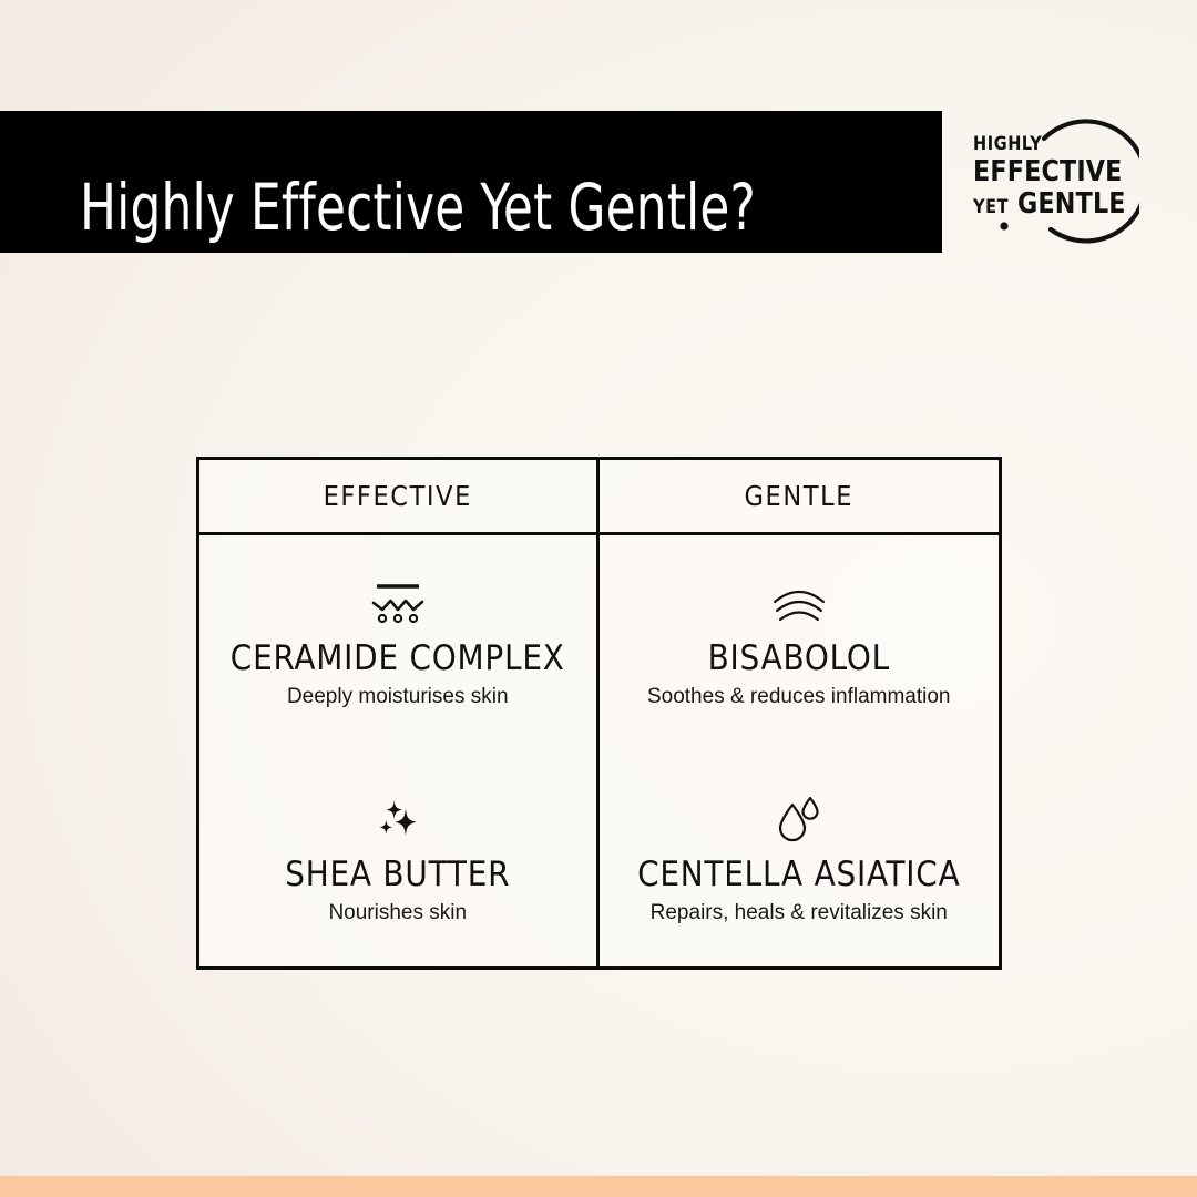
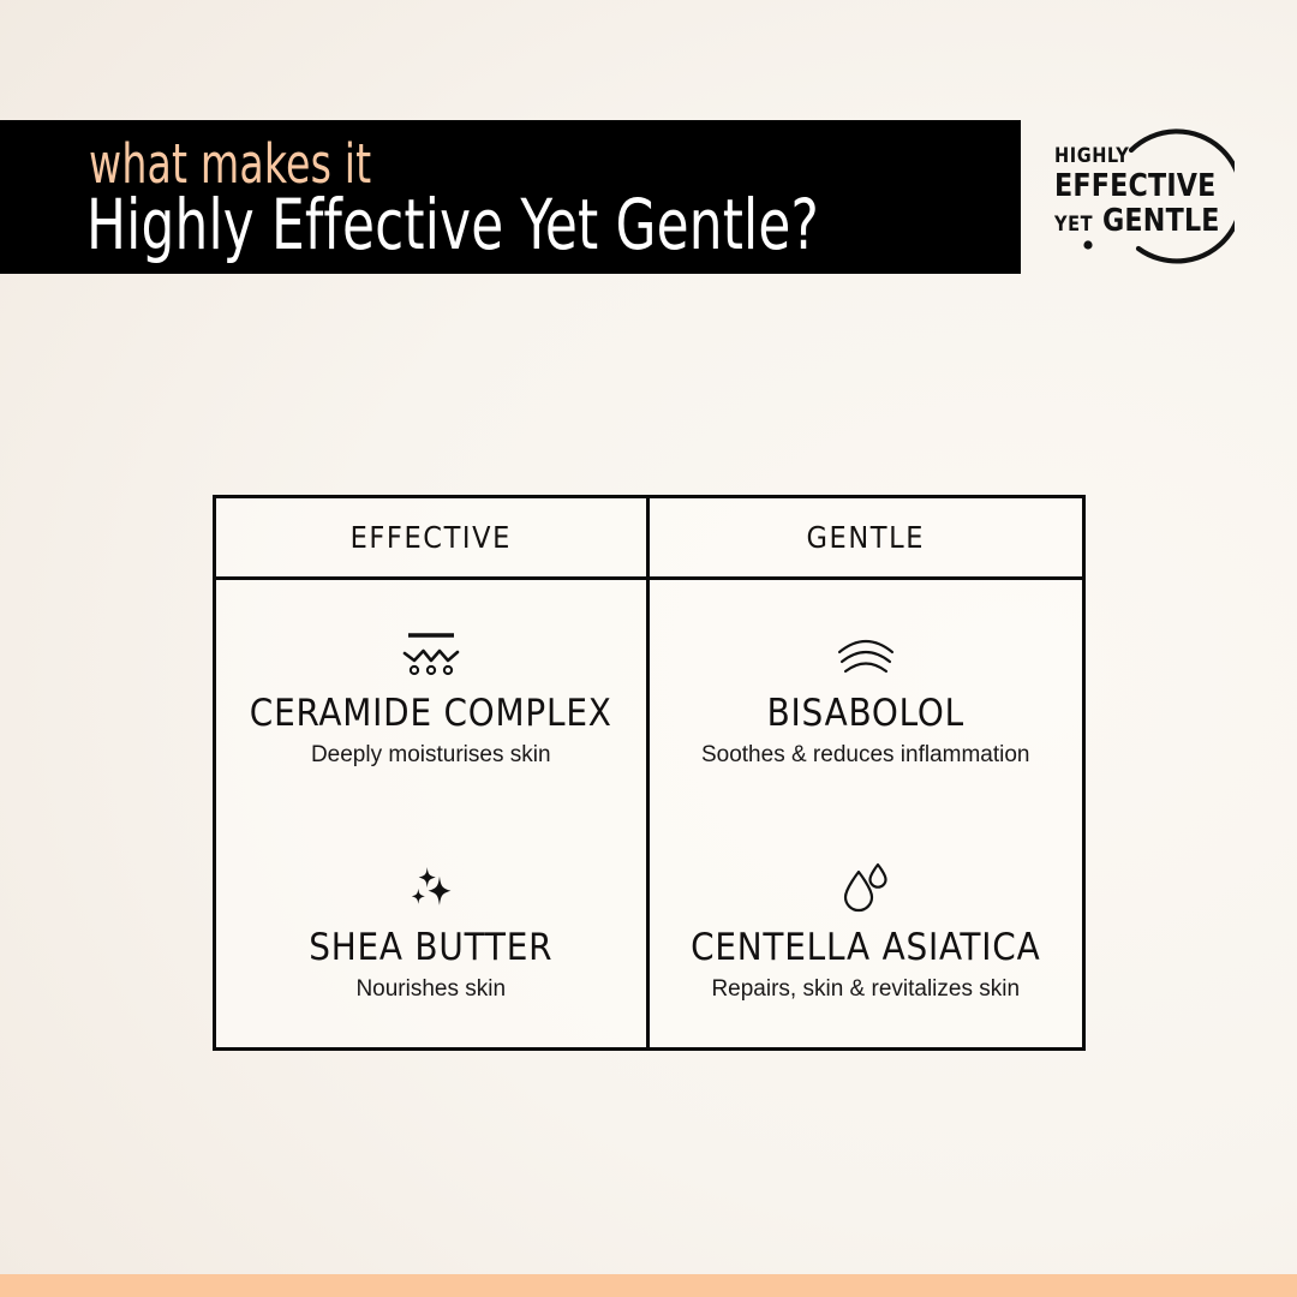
+ what makes it
  Highly Effective Yet Gentle?
  HIGHLY
  EFFECTIVE
  YET GENTLE
  EFFECTIVE
  GENTLE
  CERAMIDE COMPLEX
  Deeply moisturises skin
  SHEA BUTTER
  Nourishes skin
  BISABOLOL
  Soothes & reduces inflammation
  CENTELLA ASIATICA
- Repairs, heals & revitalizes skin
+ Repairs, skin & revitalizes skin
